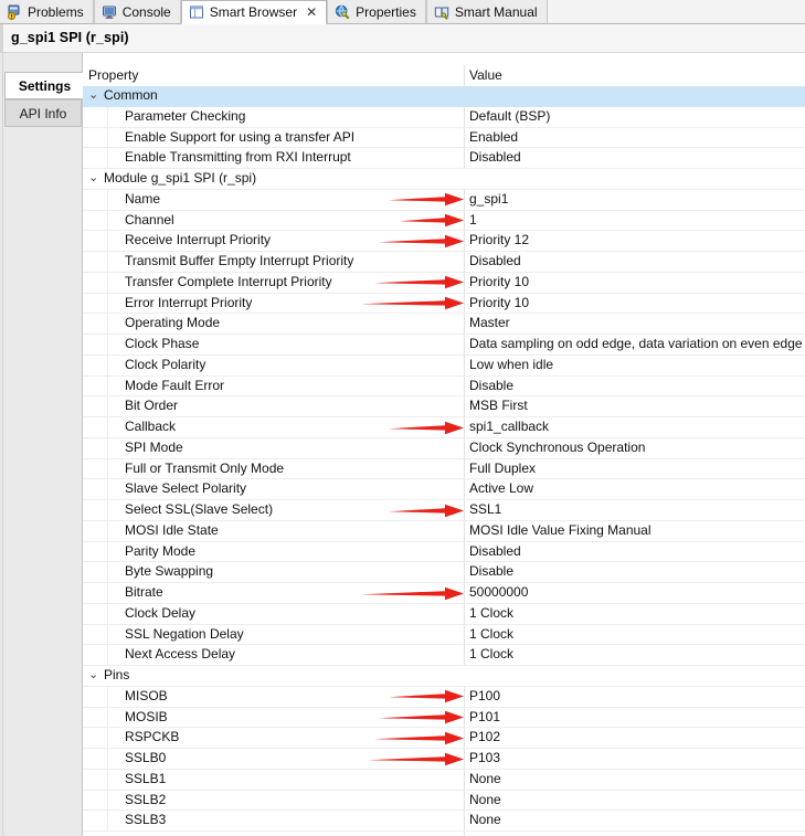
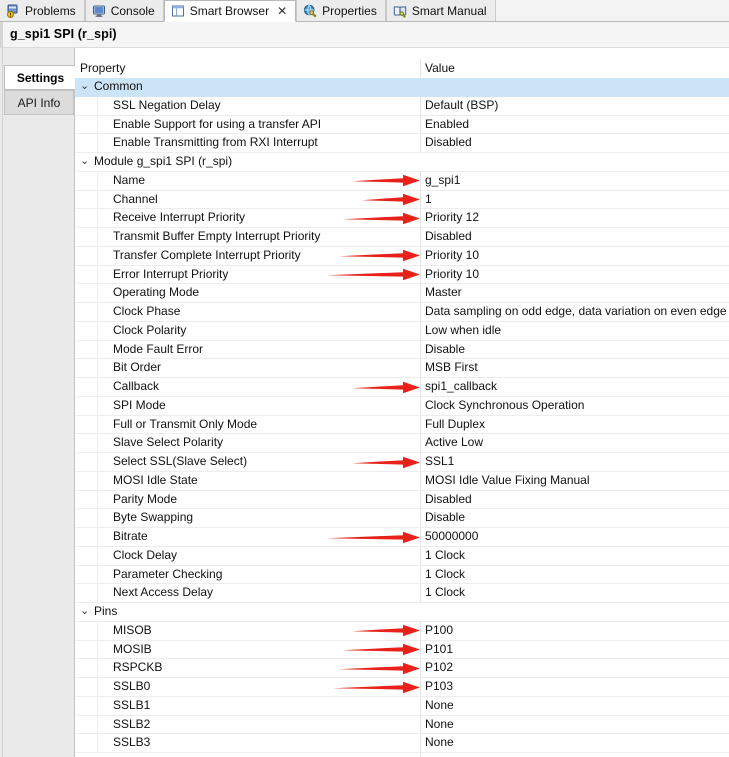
  Problems
  Console
  Smart Browser
  ✕
  Properties
  Smart Manual
  g_spi1 SPI (r_spi)
  Settings
  API Info
  Property
  Value
  ⌄ Common
- Parameter Checking
+ SSL Negation Delay
  Default (BSP)
  Enable Support for using a transfer API
  Enabled
  Enable Transmitting from RXI Interrupt
  Disabled
  ⌄ Module g_spi1 SPI (r_spi)
  Name
  g_spi1
  Channel
  1
  Receive Interrupt Priority
  Priority 12
  Transmit Buffer Empty Interrupt Priority
  Disabled
  Transfer Complete Interrupt Priority
  Priority 10
  Error Interrupt Priority
  Priority 10
  Operating Mode
  Master
  Clock Phase
  Data sampling on odd edge, data variation on even edge
  Clock Polarity
  Low when idle
  Mode Fault Error
  Disable
  Bit Order
  MSB First
  Callback
  spi1_callback
  SPI Mode
  Clock Synchronous Operation
  Full or Transmit Only Mode
  Full Duplex
  Slave Select Polarity
  Active Low
  Select SSL(Slave Select)
  SSL1
  MOSI Idle State
  MOSI Idle Value Fixing Manual
  Parity Mode
  Disabled
  Byte Swapping
  Disable
  Bitrate
  50000000
  Clock Delay
  1 Clock
- SSL Negation Delay
+ Parameter Checking
  1 Clock
  Next Access Delay
  1 Clock
  ⌄ Pins
  MISOB
  P100
  MOSIB
  P101
  RSPCKB
  P102
  SSLB0
  P103
  SSLB1
  None
  SSLB2
  None
  SSLB3
  None
